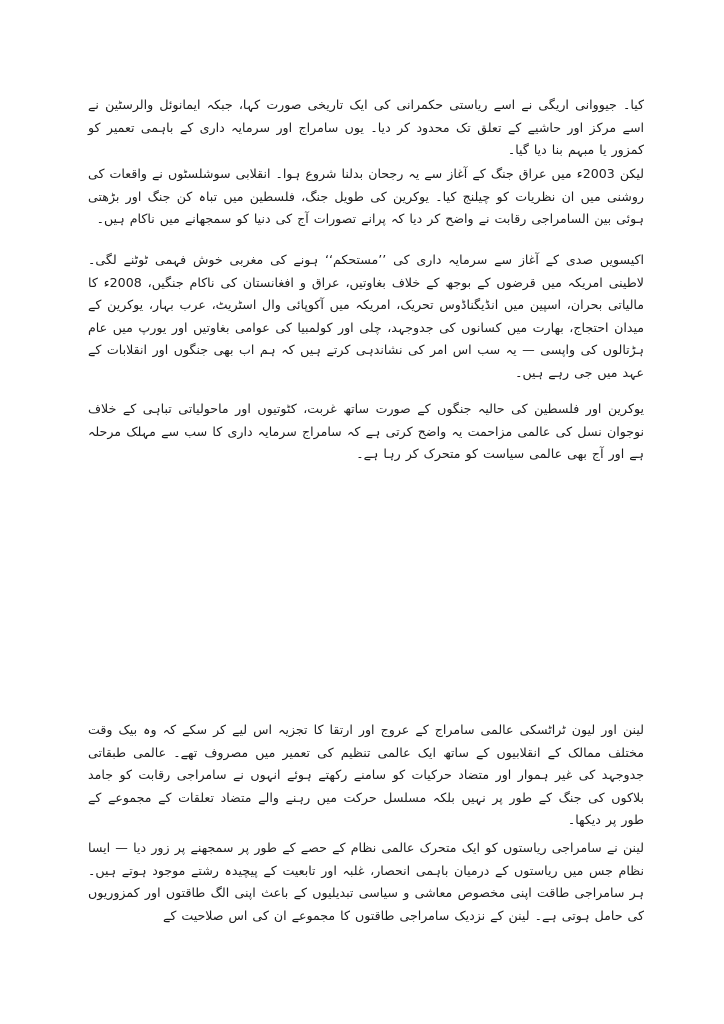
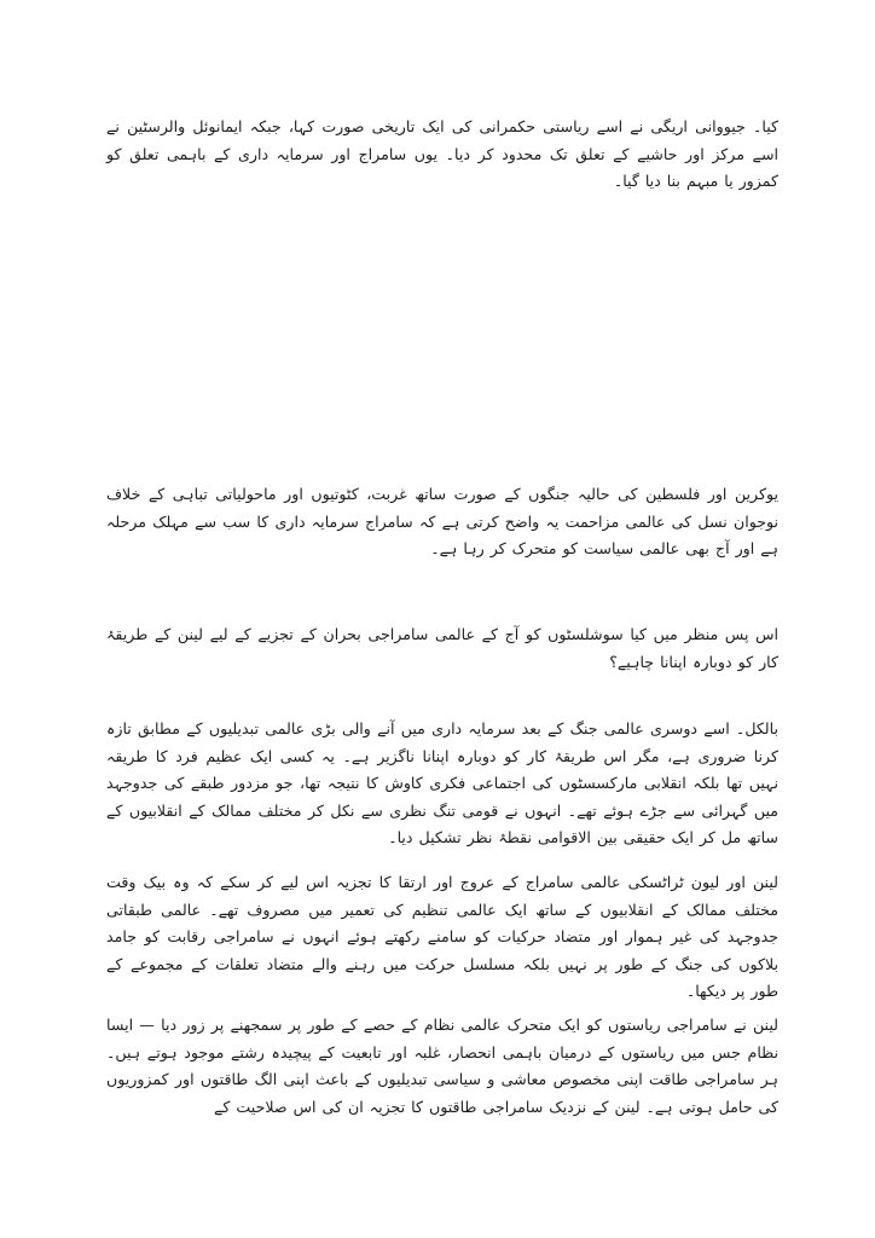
- کیا۔ جیووانی اریگی نے اسے ریاستی حکمرانی کی ایک تاریخی صورت کہا، جبکہ ایمانوئل والرسٹین نے اسے مرکز اور حاشیے کے تعلق تک محدود کر دیا۔ یوں سامراج اور سرمایہ داری کے باہمی تعمیر کو کمزور یا مبہم بنا دیا گیا۔
+ کیا۔ جیووانی اریگی نے اسے ریاستی حکمرانی کی ایک تاریخی صورت کہا، جبکہ ایمانوئل والرسٹین نے اسے مرکز اور حاشیے کے تعلق تک محدود کر دیا۔ یوں سامراج اور سرمایہ داری کے باہمی تعلق کو کمزور یا مبہم بنا دیا گیا۔
- لیکن 2003ء میں عراق جنگ کے آغاز سے یہ رجحان بدلنا شروع ہوا۔ انقلابی سوشلسٹوں نے واقعات کی روشنی میں ان نظریات کو چیلنج کیا۔ یوکرین کی طویل جنگ، فلسطین میں تباہ کن جنگ اور بڑھتی ہوئی بین السامراجی رقابت نے واضح کر دیا کہ پرانے تصورات آج کی دنیا کو سمجھانے میں ناکام ہیں۔
- اکیسویں صدی کے آغاز سے سرمایہ داری کی ’’مستحکم‘‘ ہونے کی مغربی خوش فہمی ٹوٹنے لگی۔ لاطینی امریکہ میں قرضوں کے بوجھ کے خلاف بغاوتیں، عراق و افغانستان کی ناکام جنگیں، 2008ء کا مالیاتی بحران، اسپین میں انڈیگناڈوس تحریک، امریکہ میں آکوپائی وال اسٹریٹ، عرب بہار، یوکرین کے میدان احتجاج، بھارت میں کسانوں کی جدوجہد، چلی اور کولمبیا کی عوامی بغاوتیں اور یورپ میں عام ہڑتالوں کی واپسی — یہ سب اس امر کی نشاندہی کرتے ہیں کہ ہم اب بھی جنگوں اور انقلابات کے عہد میں جی رہے ہیں۔
  یوکرین اور فلسطین کی حالیہ جنگوں کے صورت ساتھ غربت، کٹوتیوں اور ماحولیاتی تباہی کے خلاف نوجوان نسل کی عالمی مزاحمت یہ واضح کرتی ہے کہ سامراج سرمایہ داری کا سب سے مہلک مرحلہ ہے اور آج بھی عالمی سیاست کو متحرک کر رہا ہے۔
+ اس پس منظر میں کیا سوشلسٹوں کو آج کے عالمی سامراجی بحران کے تجزیے کے لیے لینن کے طریقۂ کار کو دوبارہ اپنانا چاہیے؟
+ بالکل۔ اسے دوسری عالمی جنگ کے بعد سرمایہ داری میں آنے والی بڑی عالمی تبدیلیوں کے مطابق تازہ کرنا ضروری ہے، مگر اس طریقۂ کار کو دوبارہ اپنانا ناگزیر ہے۔ یہ کسی ایک عظیم فرد کا طریقہ نہیں تھا بلکہ انقلابی مارکسسٹوں کی اجتماعی فکری کاوش کا نتیجہ تھا، جو مزدور طبقے کی جدوجہد میں گہرائی سے جڑے ہوئے تھے۔ انہوں نے قومی تنگ نظری سے نکل کر مختلف ممالک کے انقلابیوں کے ساتھ مل کر ایک حقیقی بین الاقوامی نقطۂ نظر تشکیل دیا۔
  لینن اور لیون ٹراٹسکی عالمی سامراج کے عروج اور ارتقا کا تجزیہ اس لیے کر سکے کہ وہ بیک وقت مختلف ممالک کے انقلابیوں کے ساتھ ایک عالمی تنظیم کی تعمیر میں مصروف تھے۔ عالمی طبقاتی جدوجہد کی غیر ہموار اور متضاد حرکیات کو سامنے رکھتے ہوئے انہوں نے سامراجی رقابت کو جامد بلاکوں کی جنگ کے طور پر نہیں بلکہ مسلسل حرکت میں رہنے والے متضاد تعلقات کے مجموعے کے طور پر دیکھا۔
- لینن نے سامراجی ریاستوں کو ایک متحرک عالمی نظام کے حصے کے طور پر سمجھنے پر زور دیا — ایسا نظام جس میں ریاستوں کے درمیان باہمی انحصار، غلبہ اور تابعیت کے پیچیدہ رشتے موجود ہوتے ہیں۔ ہر سامراجی طاقت اپنی مخصوص معاشی و سیاسی تبدیلیوں کے باعث اپنی الگ طاقتوں اور کمزوریوں کی حامل ہوتی ہے۔ لینن کے نزدیک سامراجی طاقتوں کا مجموعے ان کی اس صلاحیت کے
+ لینن نے سامراجی ریاستوں کو ایک متحرک عالمی نظام کے حصے کے طور پر سمجھنے پر زور دیا — ایسا نظام جس میں ریاستوں کے درمیان باہمی انحصار، غلبہ اور تابعیت کے پیچیدہ رشتے موجود ہوتے ہیں۔ ہر سامراجی طاقت اپنی مخصوص معاشی و سیاسی تبدیلیوں کے باعث اپنی الگ طاقتوں اور کمزوریوں کی حامل ہوتی ہے۔ لینن کے نزدیک سامراجی طاقتوں کا تجزیہ ان کی اس صلاحیت کے
